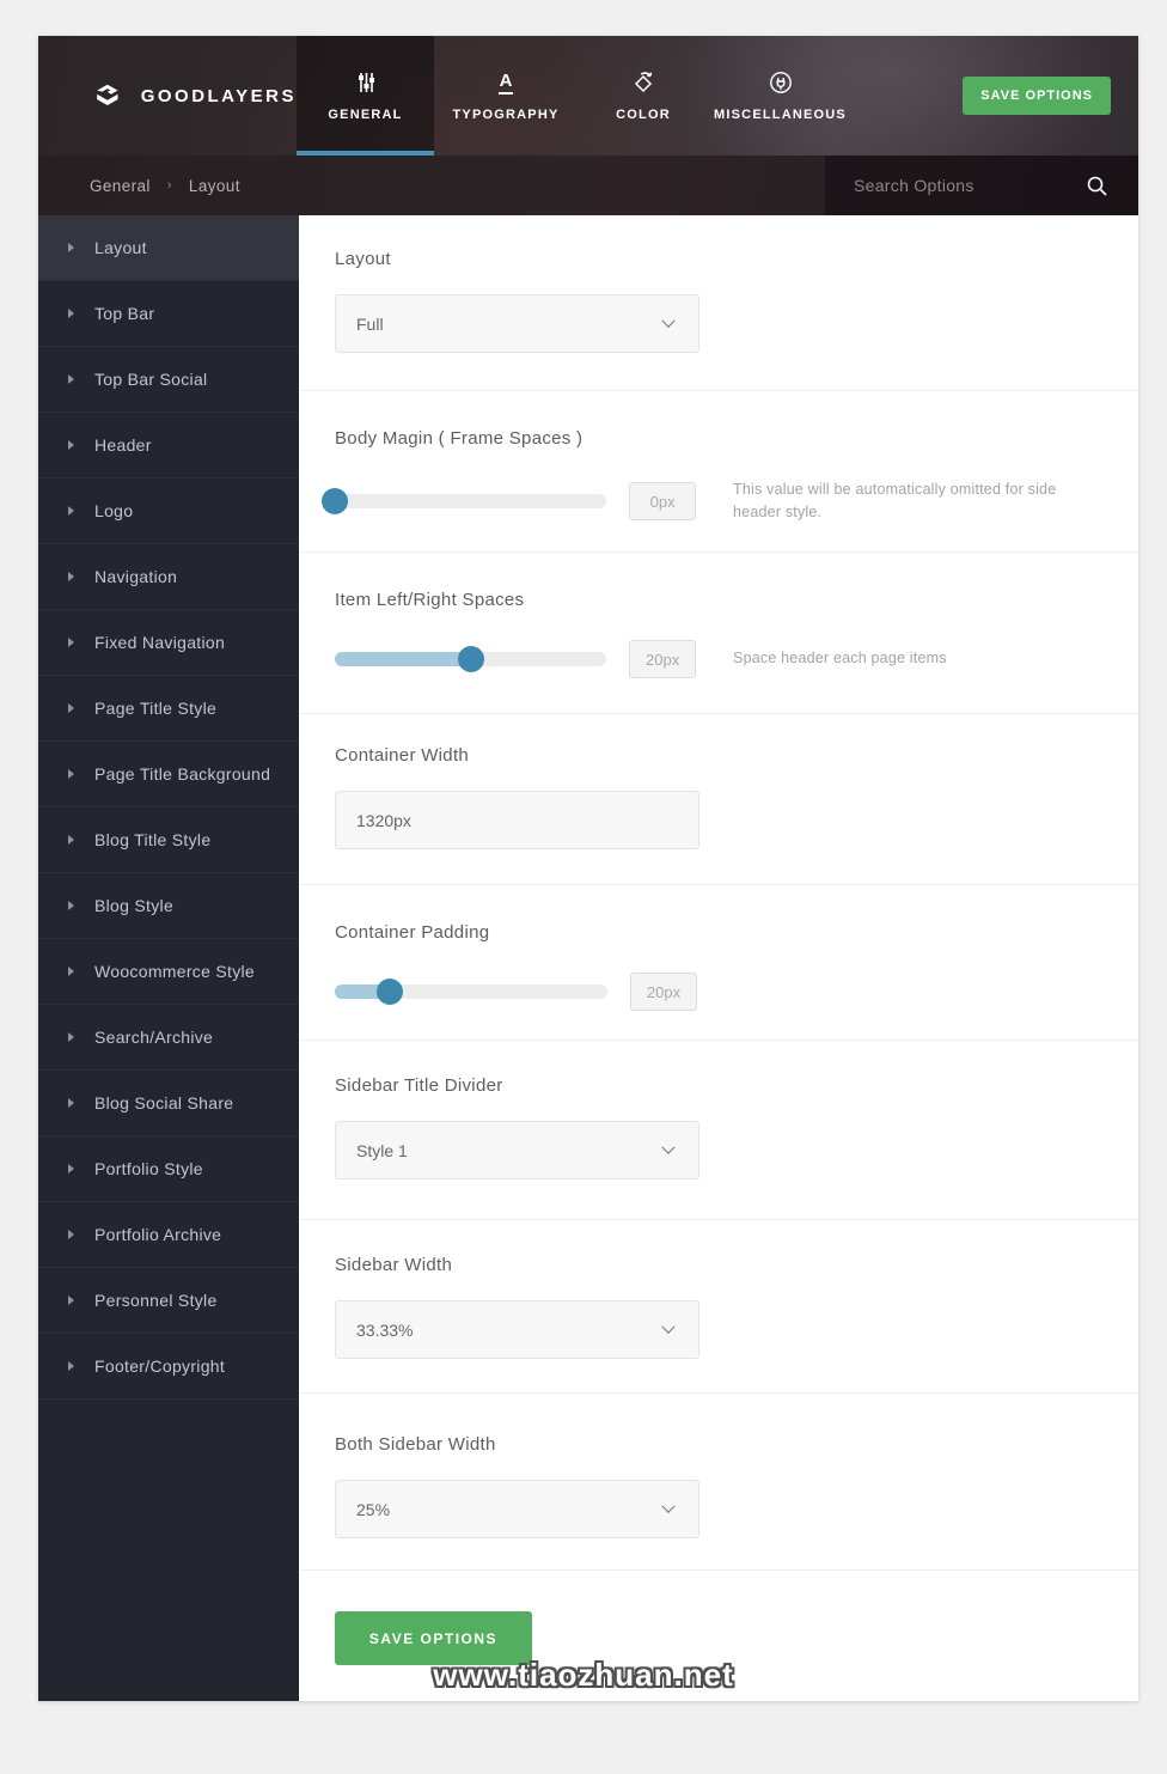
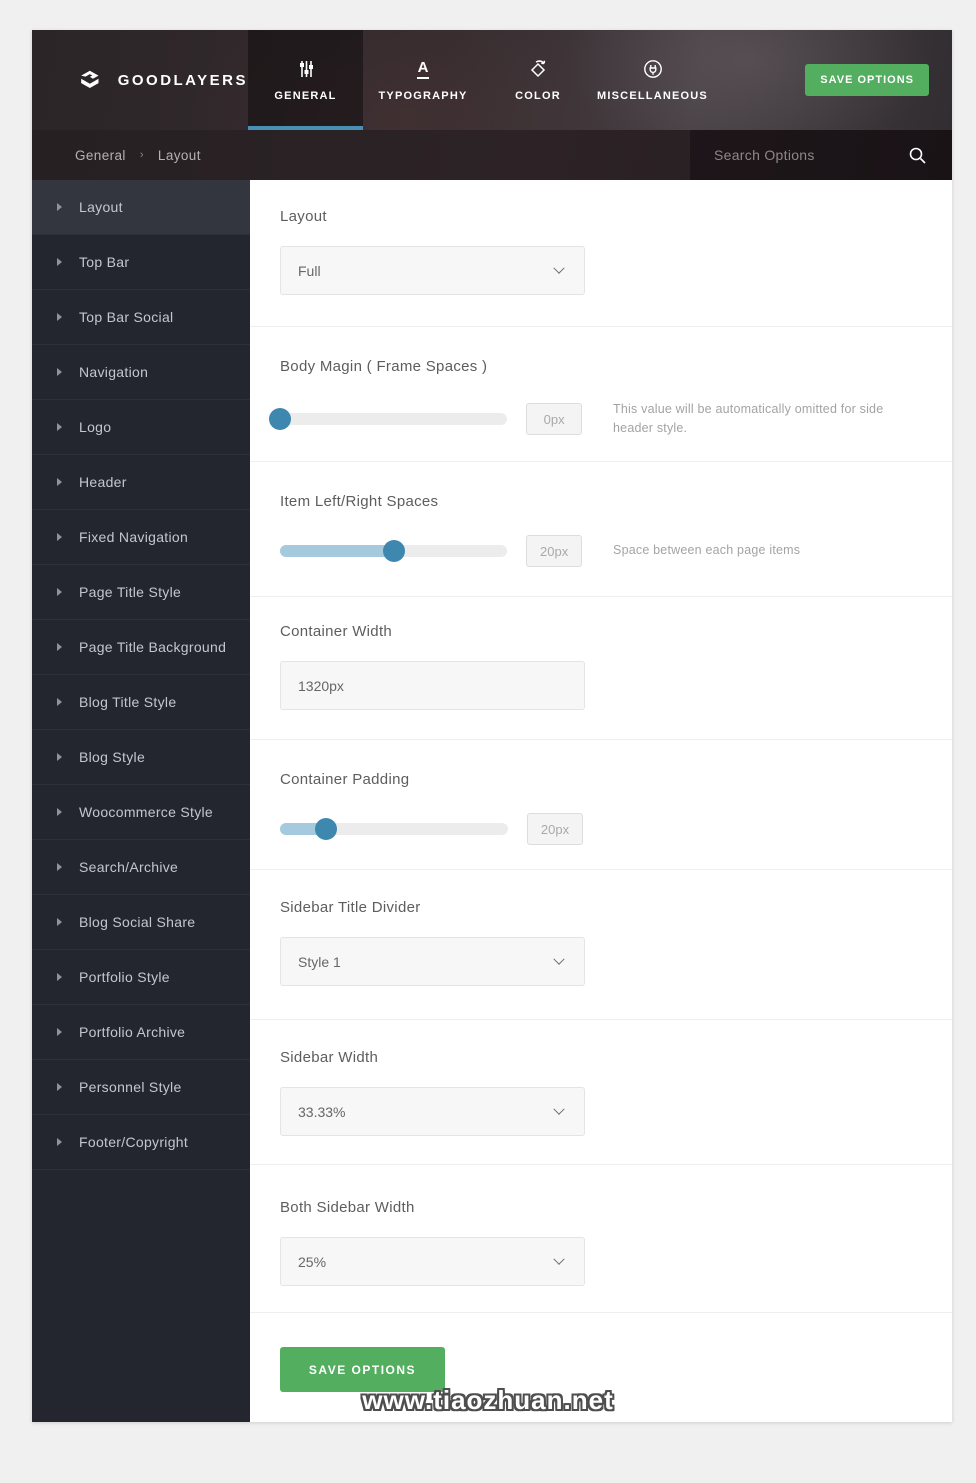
  GOODLAYERS
  GENERAL
  A
  TYPOGRAPHY
  COLOR
  MISCELLANEOUS
  SAVE OPTIONS
  General
  ›
  Layout
  Search Options
  Layout
  Top Bar
  Top Bar Social
- Header
+ Navigation
  Logo
- Navigation
+ Header
  Fixed Navigation
  Page Title Style
  Page Title Background
  Blog Title Style
  Blog Style
  Woocommerce Style
  Search/Archive
  Blog Social Share
  Portfolio Style
  Portfolio Archive
  Personnel Style
  Footer/Copyright
  Layout
  Full
  Body Magin ( Frame Spaces )
  0px
  This value will be automatically omitted for side header style.
  Item Left/Right Spaces
  20px
- Space header each page items
+ Space between each page items
  Container Width
  1320px
  Container Padding
  20px
  Sidebar Title Divider
  Style 1
  Sidebar Width
  33.33%
  Both Sidebar Width
  25%
  SAVE OPTIONS
  www.tiaozhuan.net
